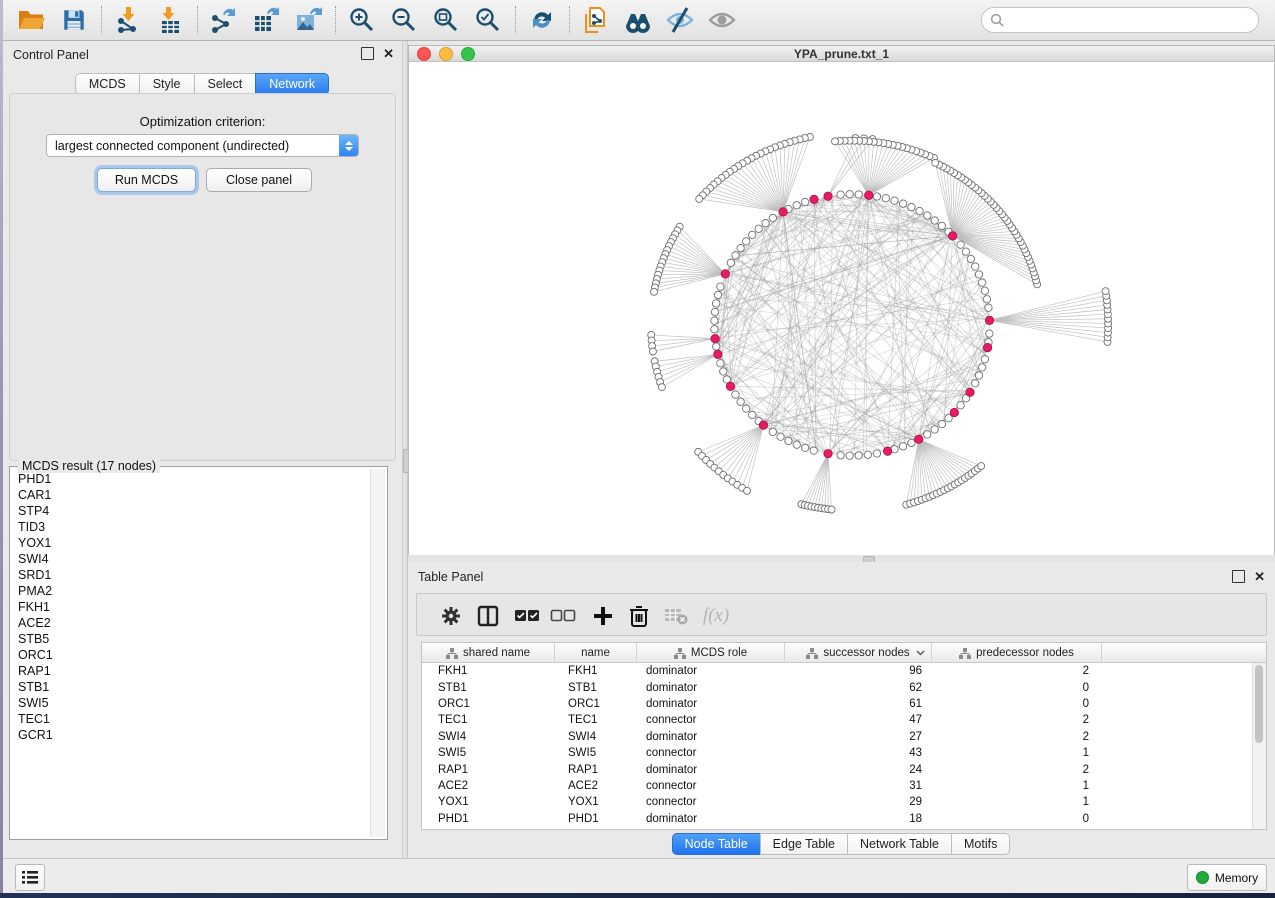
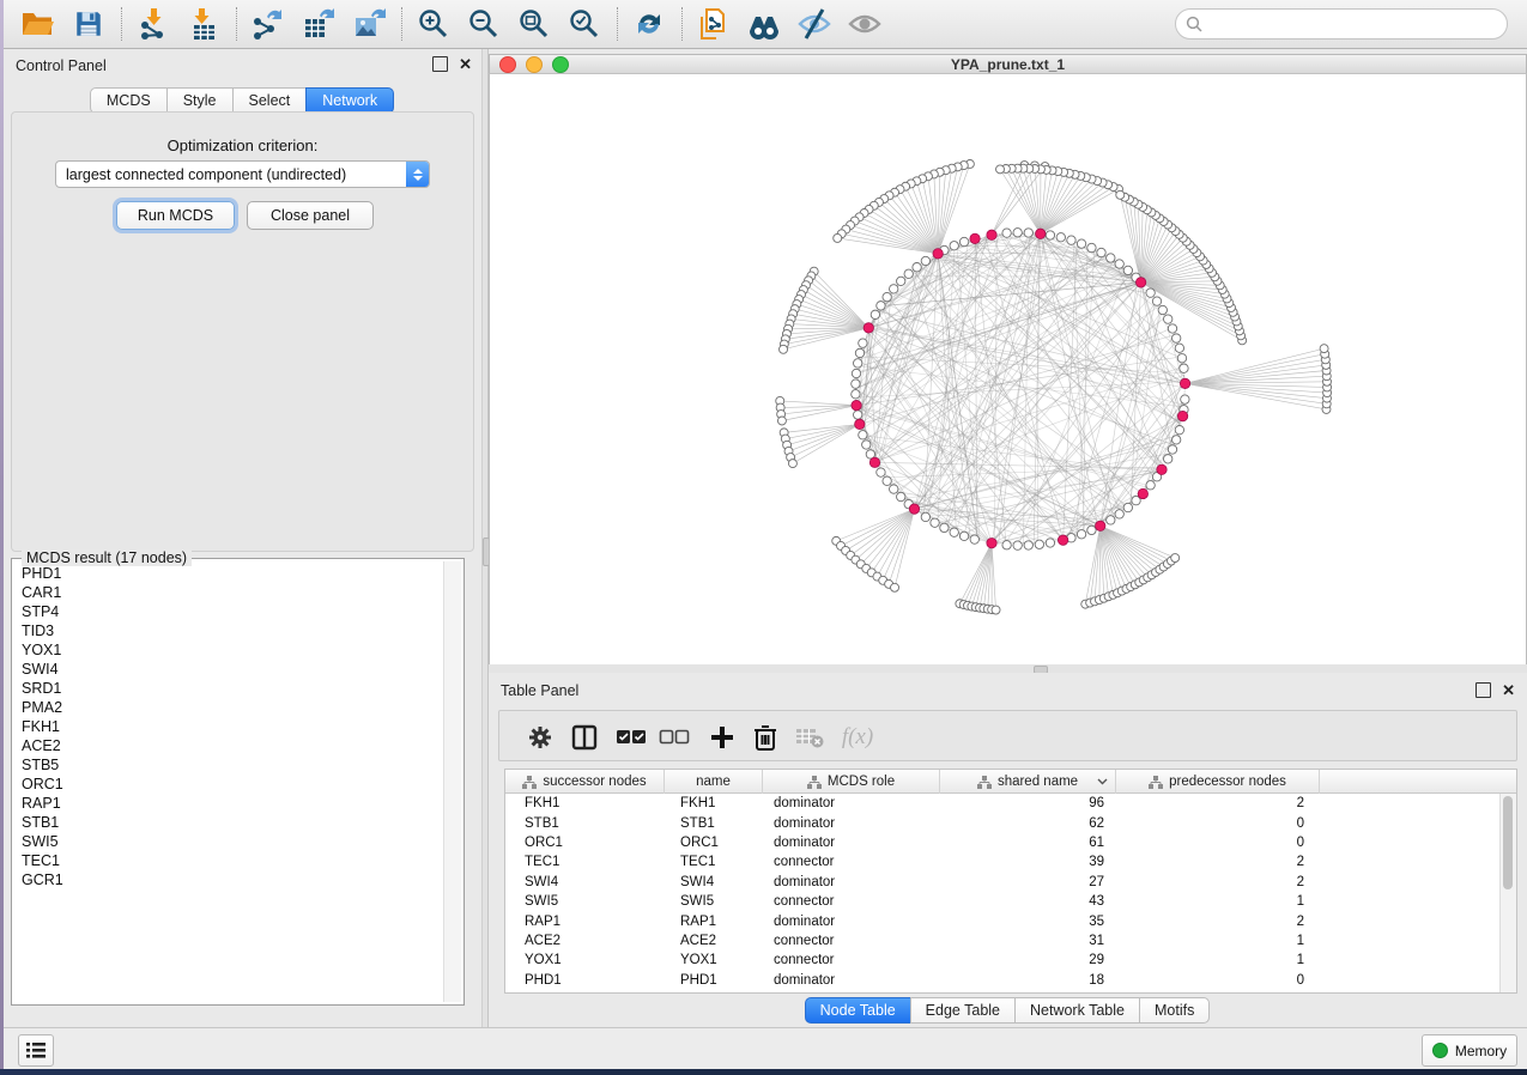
  Control Panel
  ✕
  MCDS
  Style
  Select
  Network
  Optimization criterion:
  largest connected component (undirected)
  Run MCDS
  Close panel
  MCDS result (17 nodes)
  PHD1
  CAR1
  STP4
  TID3
  YOX1
  SWI4
  SRD1
  PMA2
  FKH1
  ACE2
  STB5
  ORC1
  RAP1
  STB1
  SWI5
  TEC1
  GCR1
  YPA_prune.txt_1
  Table Panel
  ✕
  f(x)
- shared name
+ successor nodes
  name
  MCDS role
- successor nodes
+ shared name
  predecessor nodes
  FKH1
  FKH1
  dominator
  96
  2
  STB1
  STB1
  dominator
  62
  0
  ORC1
  ORC1
  dominator
  61
  0
  TEC1
  TEC1
  connector
- 47
+ 39
  2
  SWI4
  SWI4
  dominator
  27
  2
  SWI5
  SWI5
  connector
  43
  1
  RAP1
  RAP1
  dominator
- 24
+ 35
  2
  ACE2
  ACE2
  connector
  31
  1
  YOX1
  YOX1
  connector
  29
  1
  PHD1
  PHD1
  dominator
  18
  0
  Node Table
  Edge Table
  Network Table
  Motifs
  Memory
